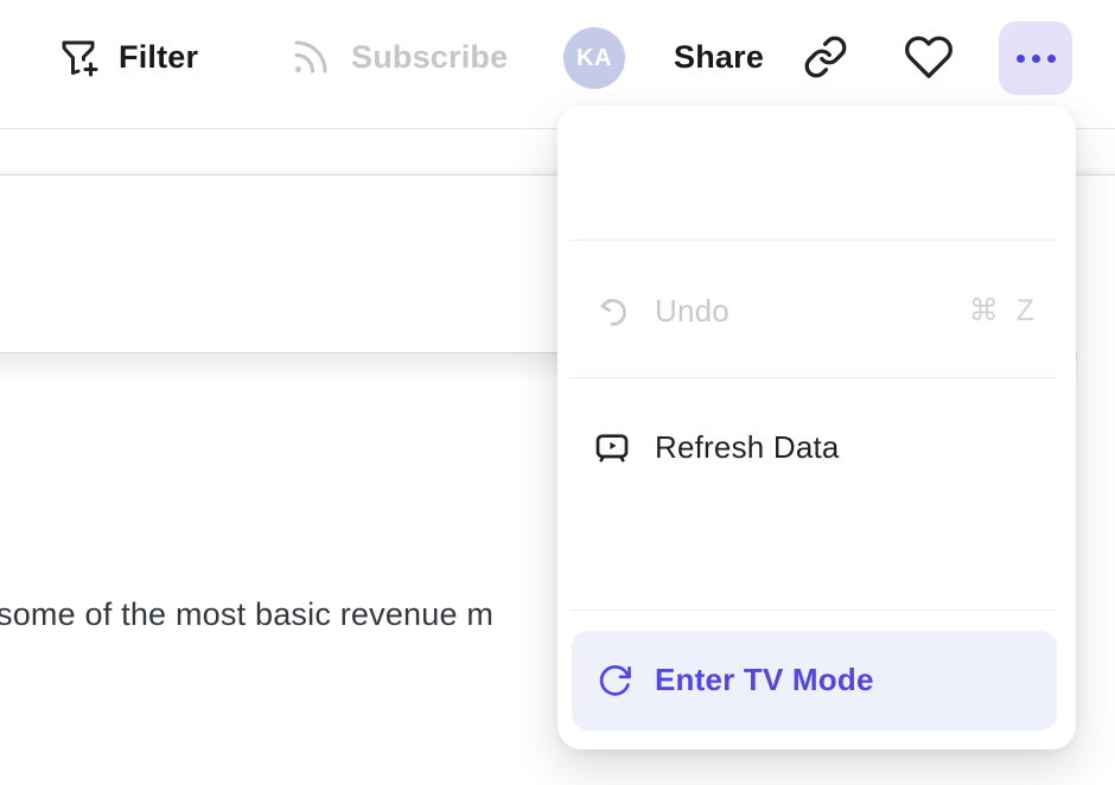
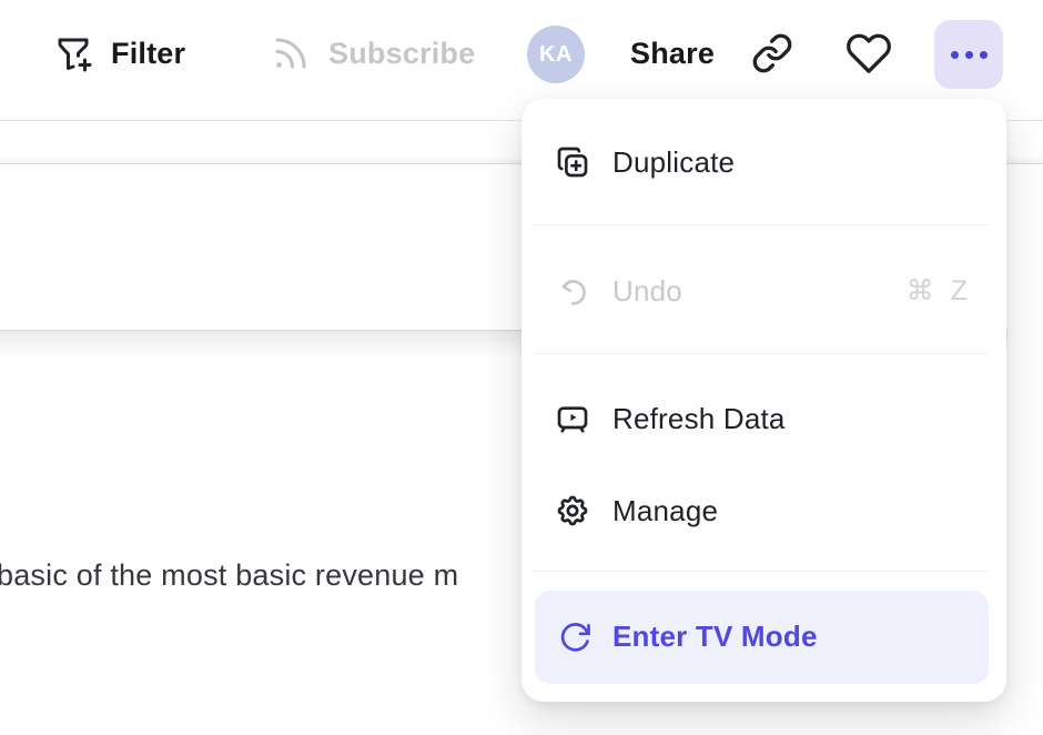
- some of the most basic revenue m
+ basic of the most basic revenue m
  Filter
  Subscribe
  KA
  Share
+ Duplicate
  Undo
  ⌘ Z
  Refresh Data
+ Manage
  Enter TV Mode
